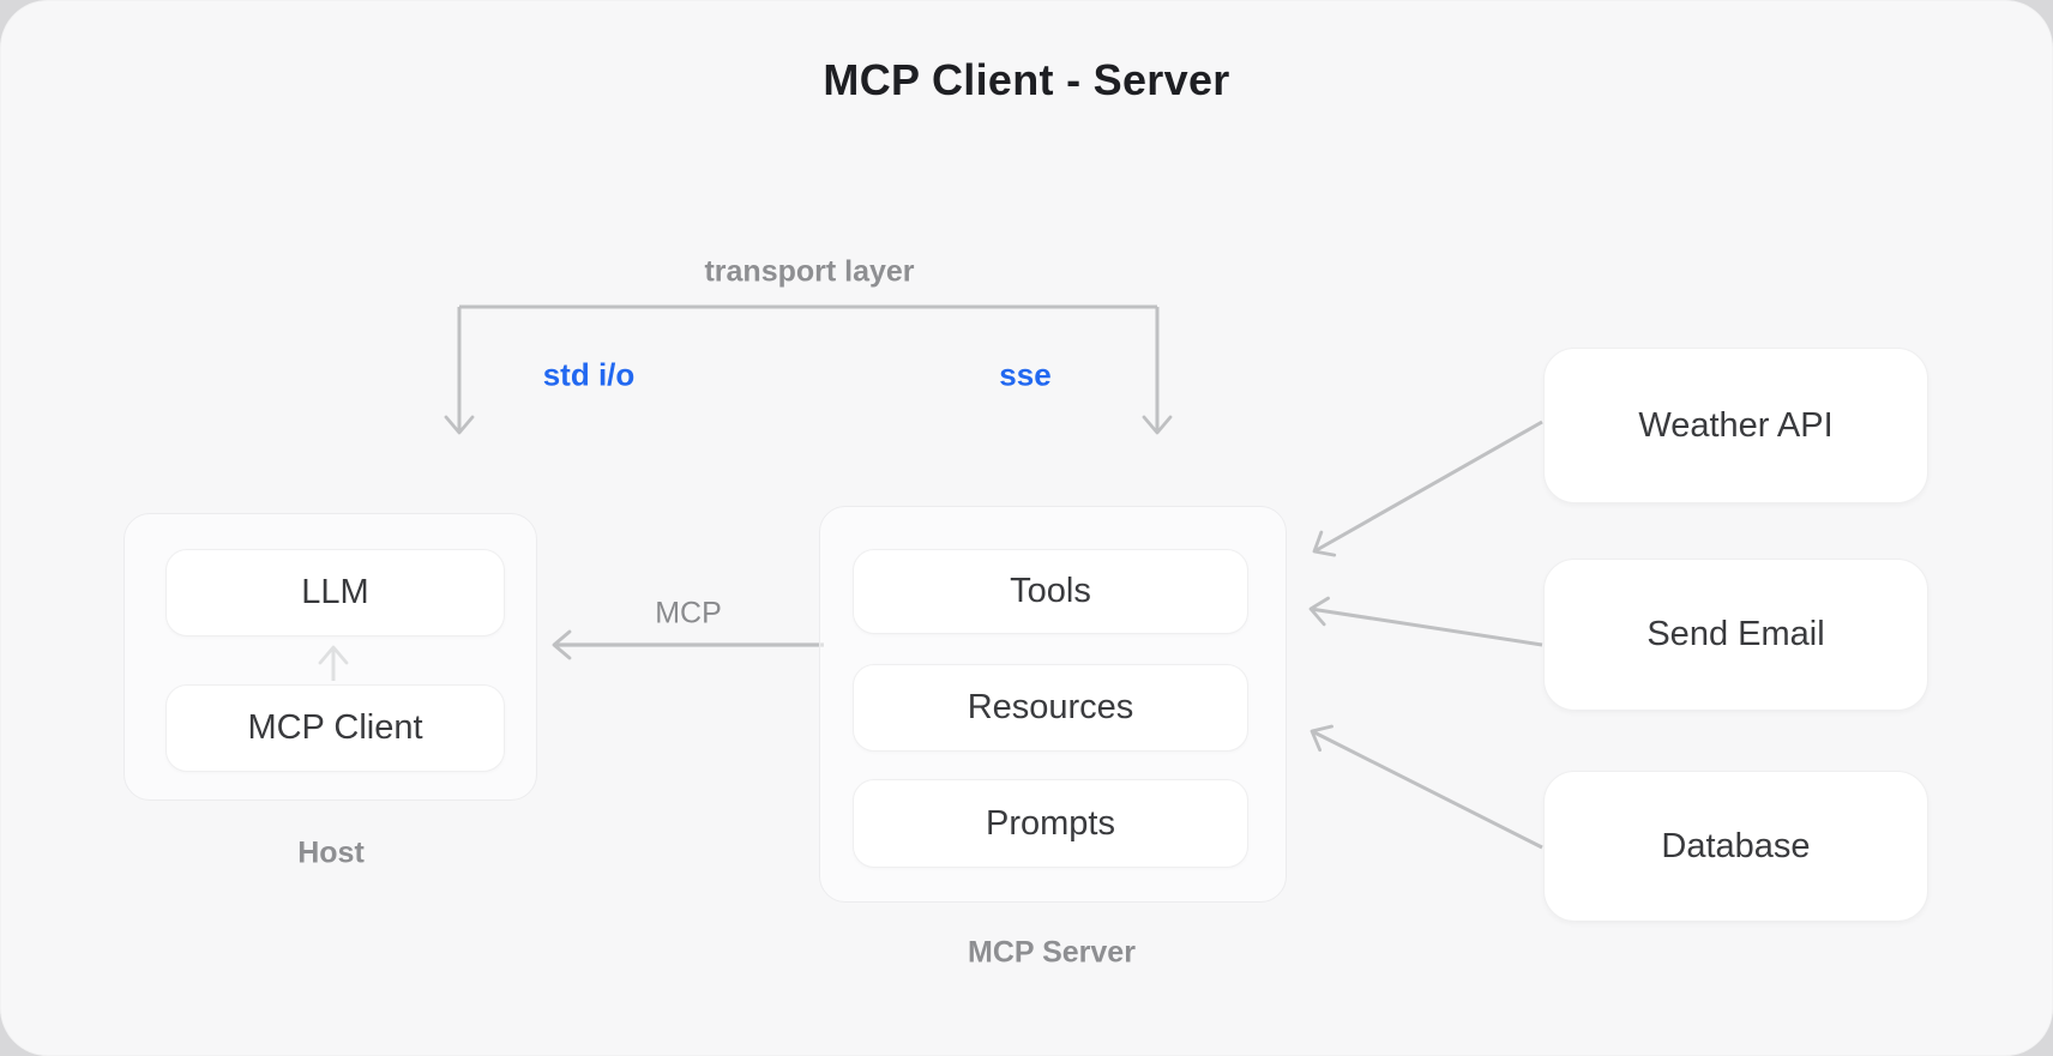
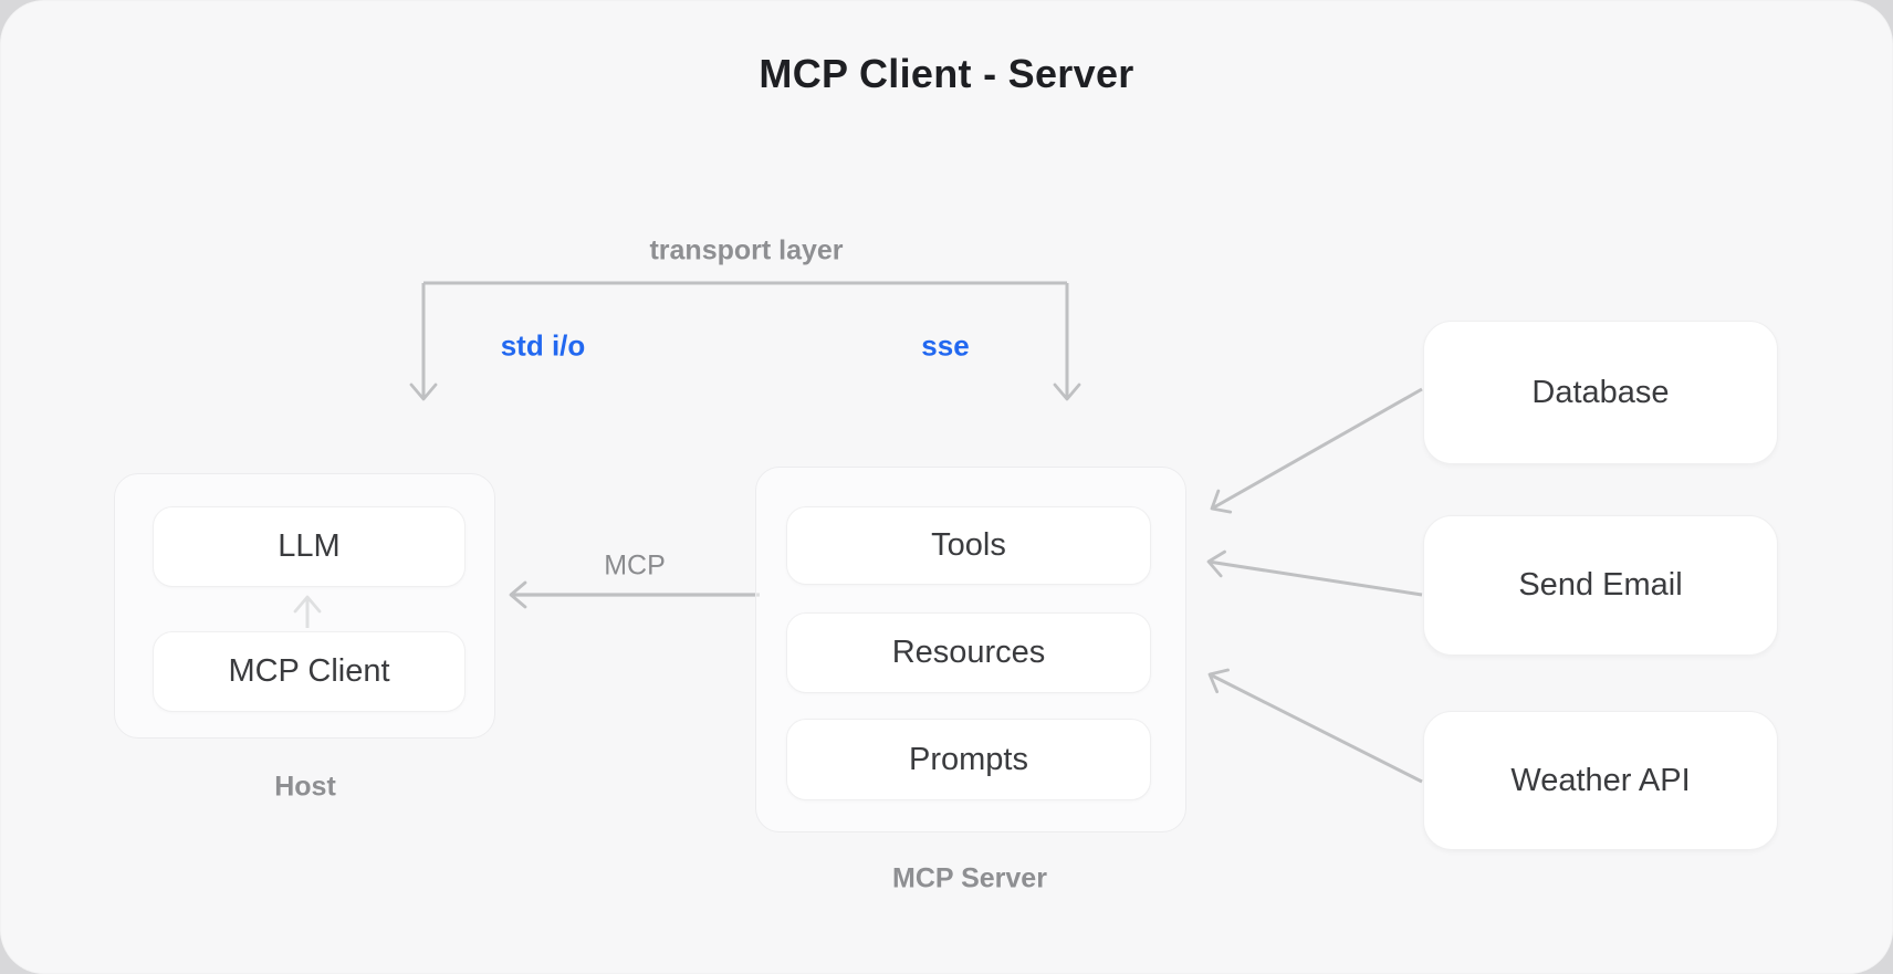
  MCP Client - Server
  transport layer
  std i/o
  sse
  MCP
  LLM
  MCP Client
  Host
  Tools
  Resources
  Prompts
  MCP Server
- Weather API
+ Database
  Send Email
- Database
+ Weather API
